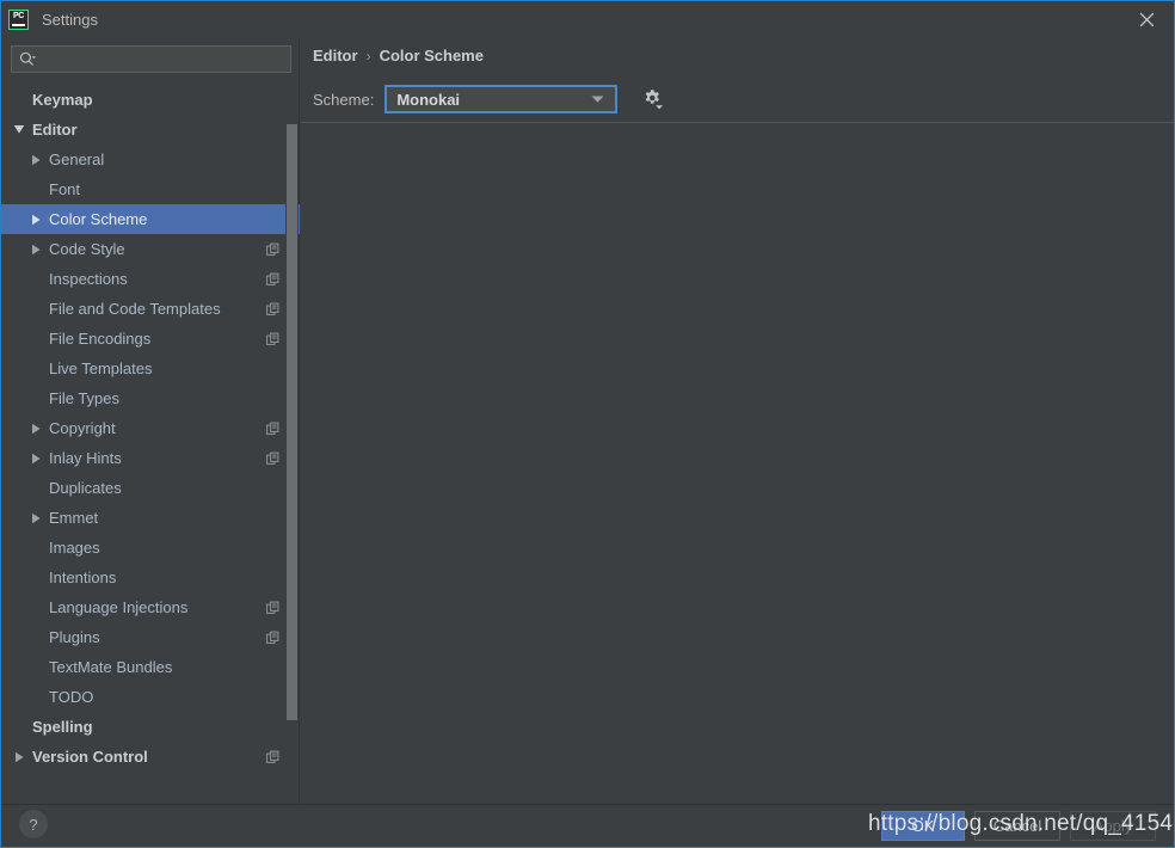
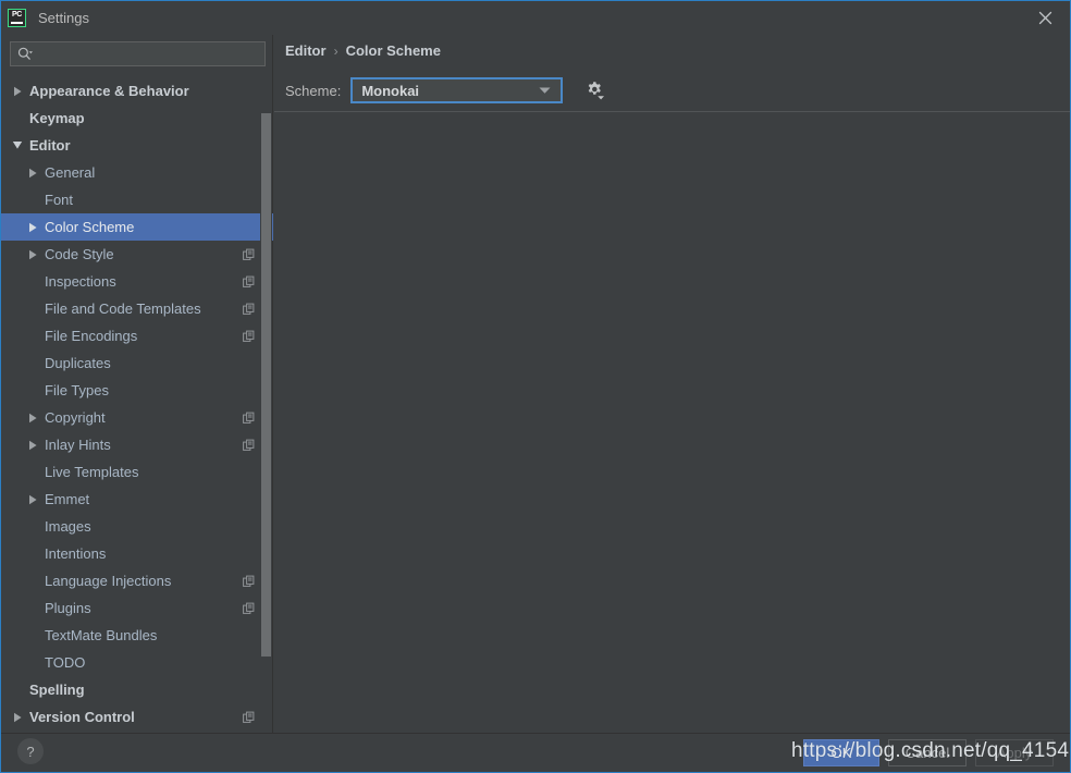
  Settings
+ Appearance & Behavior
  Keymap
  Editor
  General
  Font
  Color Scheme
  Code Style
  Inspections
  File and Code Templates
  File Encodings
- Live Templates
+ Duplicates
  File Types
  Copyright
  Inlay Hints
- Duplicates
+ Live Templates
  Emmet
  Images
  Intentions
  Language Injections
  Plugins
  TextMate Bundles
  TODO
  Spelling
  Version Control
  Editor
  ›
  Color Scheme
  Scheme:
  Monokai
  ?
  OK
  Cancel
  Apply
  https://blog.csdn.net/qq_4154
